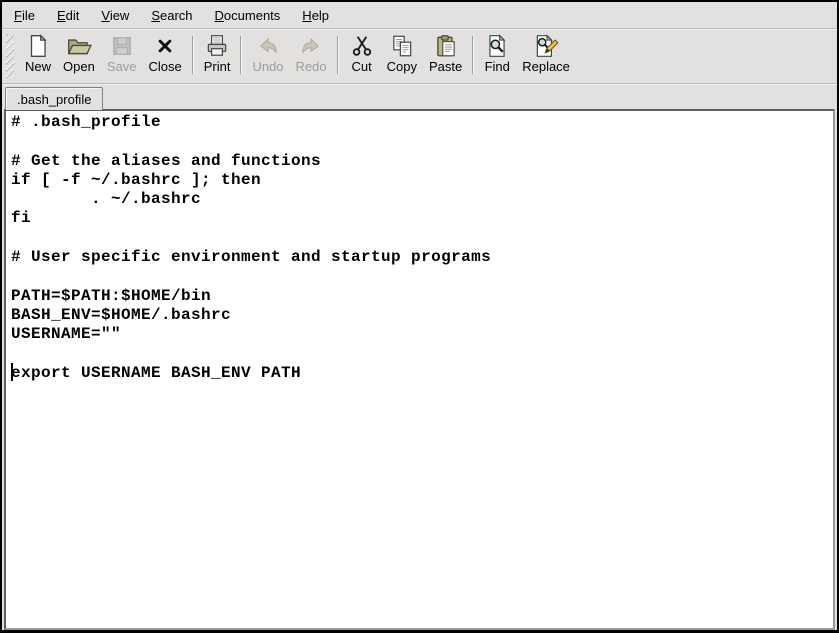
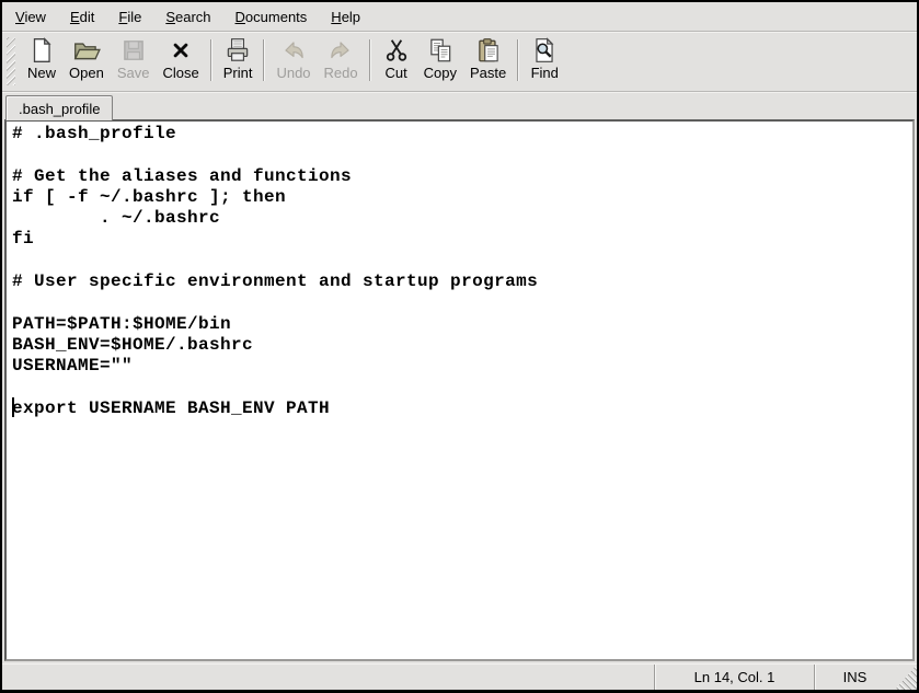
- File
+ View
  Edit
- View
+ File
  Search
  Documents
  Help
  New
  Open
  Save
  Close
  Print
  Undo
  Redo
  Cut
  Copy
  Paste
  Find
- Replace
  .bash_profile
  # .bash_profile
  # Get the aliases and functions
  if [ -f ~/.bashrc ]; then
  . ~/.bashrc
  fi
  # User specific environment and startup programs
  PATH=$PATH:$HOME/bin
  BASH_ENV=$HOME/.bashrc
  USERNAME=""
  export USERNAME BASH_ENV PATH
+ Ln 14, Col. 1
+ INS
